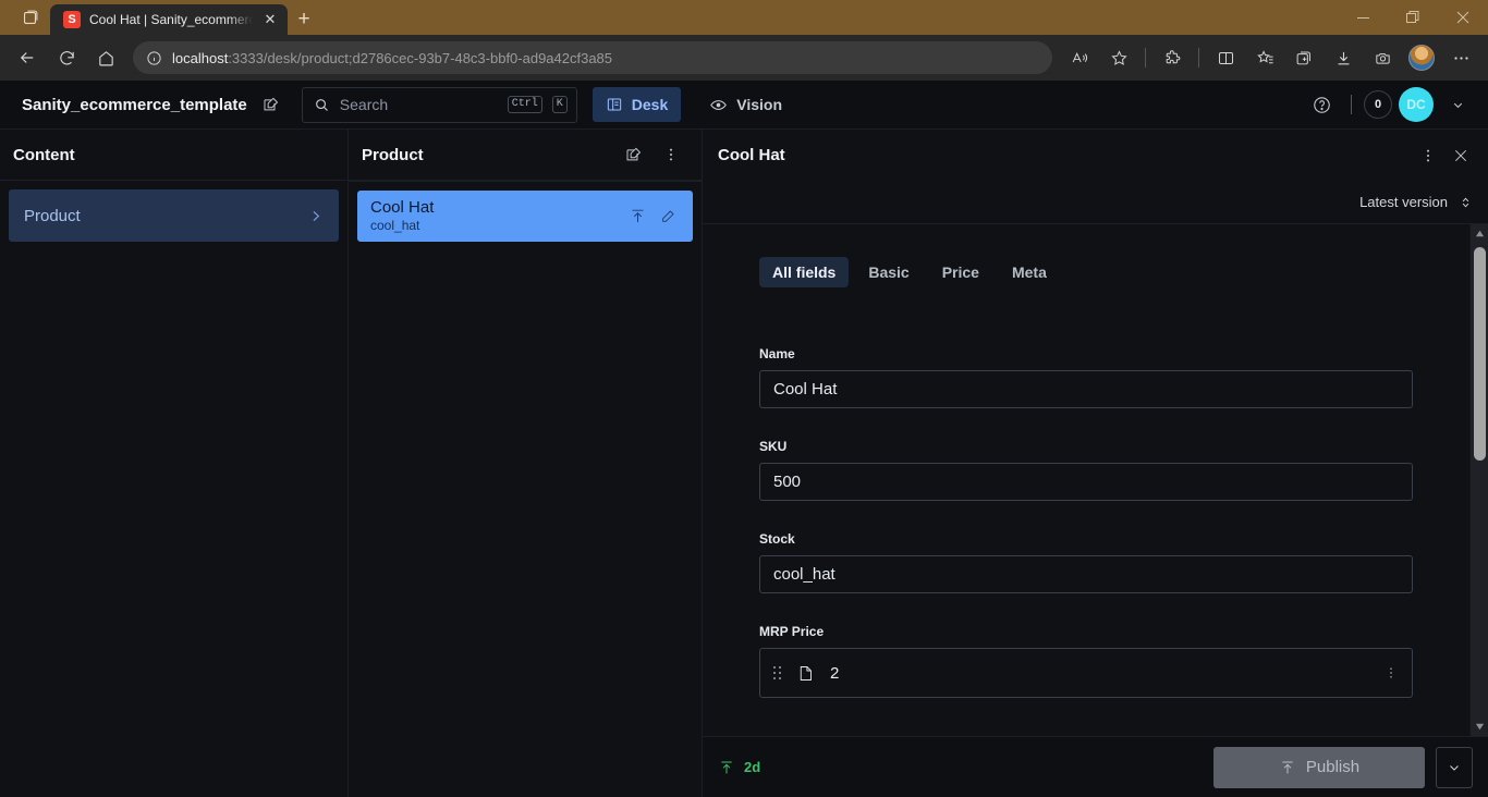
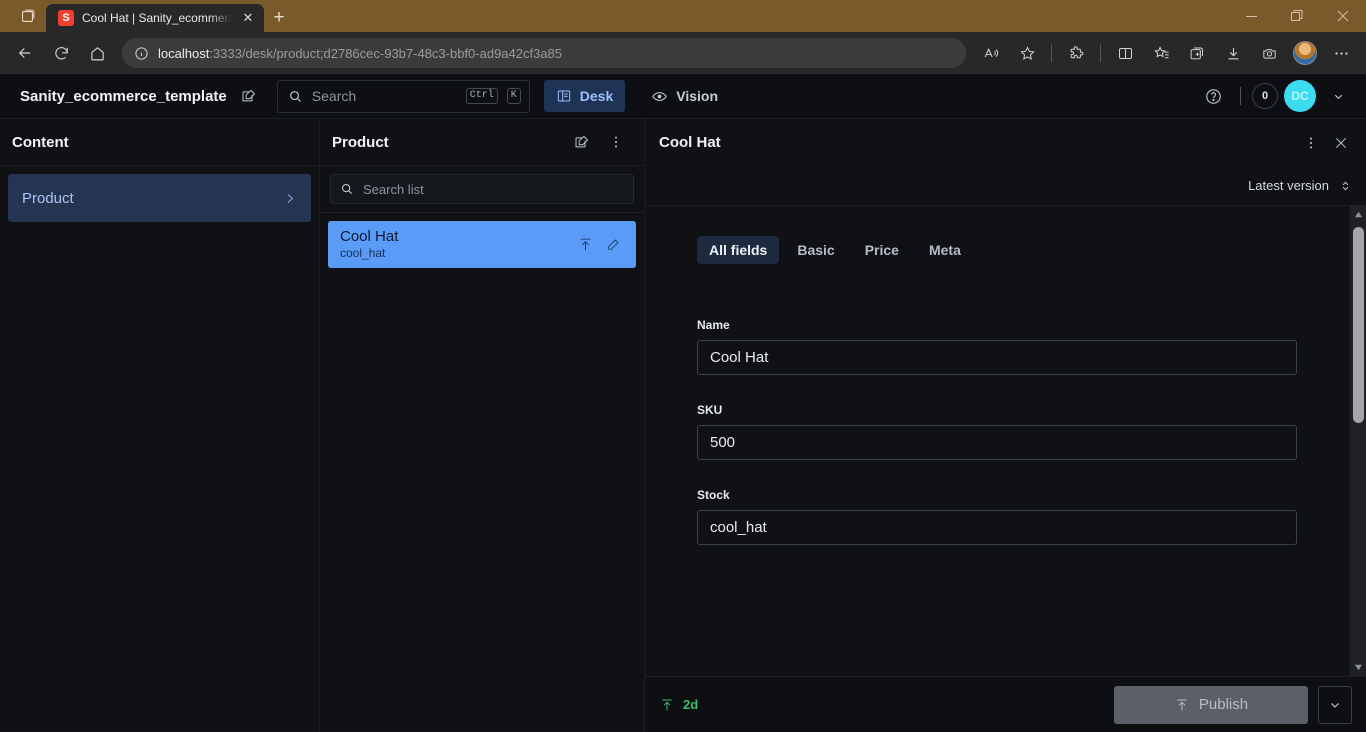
  S
  ✕
  +
  localhost:3333/desk/product;d2786cec-93b7-48c3-bbf0-ad9a42cf3a85
  Sanity_ecommerce_template
  Search
  Ctrl
  K
  Desk
  Vision
  0
  DC
  Content
  Product
  Product
+ Search list
  Cool Hat
  cool_hat
  Cool Hat
  Latest version
  All fields
  Basic
  Price
  Meta
  Name
  Cool Hat
  SKU
  500
  Stock
  cool_hat
- MRP Price
- 2
  2d
  Publish
